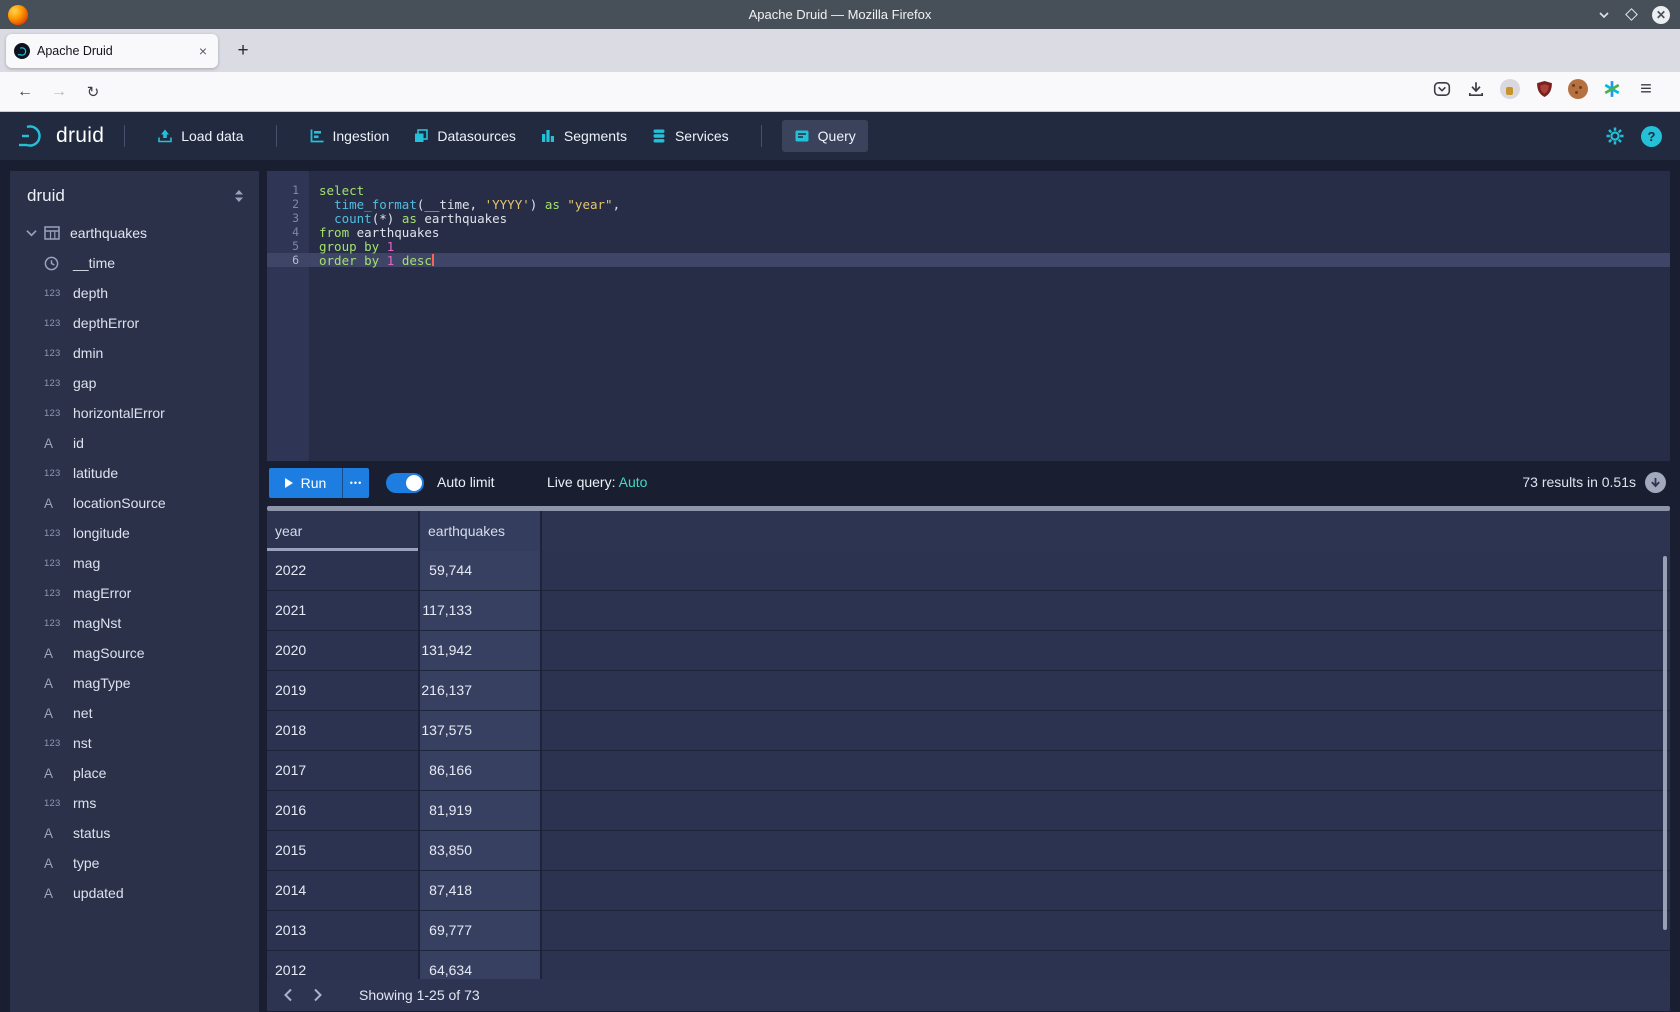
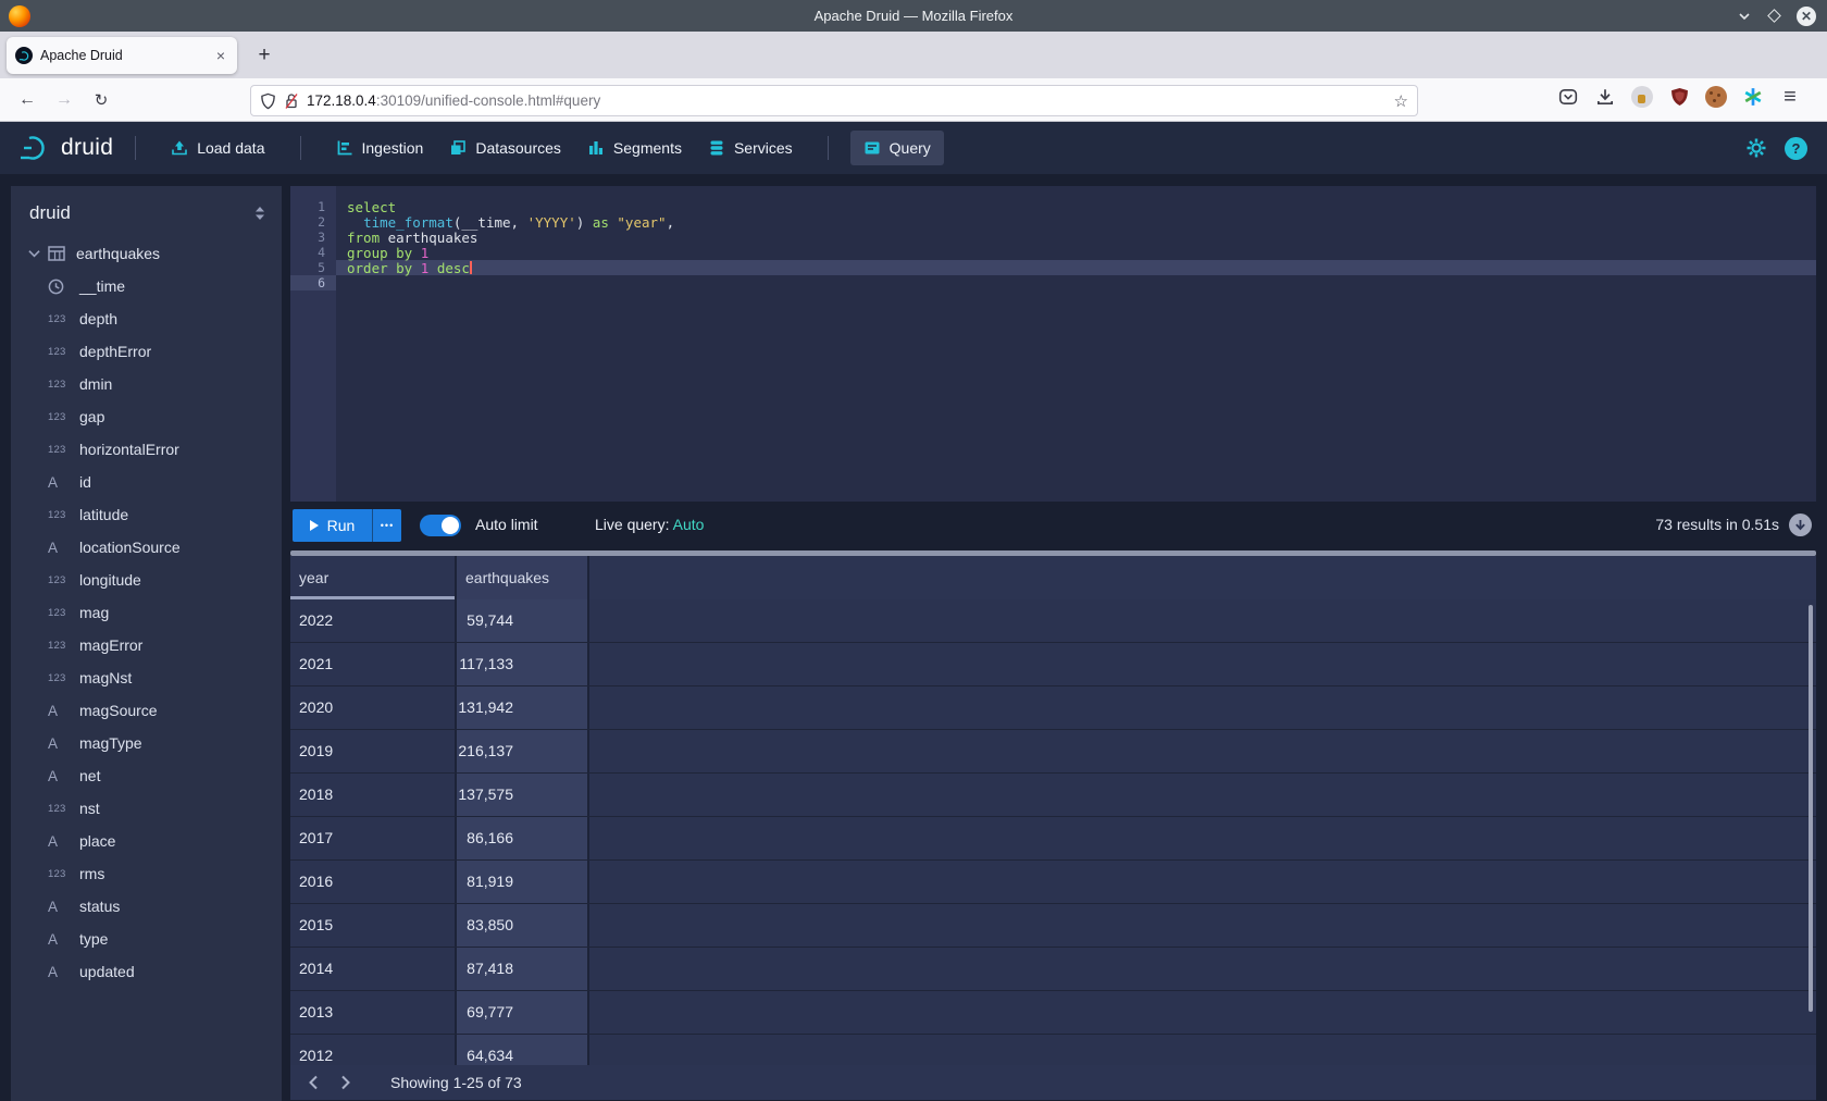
  Apache Druid — Mozilla Firefox
  ✕
  Apache Druid
  ×
  +
  ←
  →
  ↻
+ 172.18.0.4:30109/unified-console.html#query
+ ☆
  ≡
  druid
  Load data
  Ingestion
  Datasources
  Segments
  Services
  Query
  ?
  druid
  earthquakes
  __time
  123
  depth
  123
  depthError
  123
  dmin
  123
  gap
  123
  horizontalError
  A
  id
  123
  latitude
  A
  locationSource
  123
  longitude
  123
  mag
  123
  magError
  123
  magNst
  A
  magSource
  A
  magType
  A
  net
  123
  nst
  A
  place
  123
  rms
  A
  status
  A
  type
  A
  updated
  1
  2
  3
  4
  5
  6
  select
  time_format(__time, 'YYYY') as "year",
- count(*) as earthquakes
  from earthquakes
  group by 1
  order by 1 desc
  Run
  •••
  Auto limit
  Live query: Auto
  73 results in 0.51s
  year
  earthquakes
  2022
  59,744
  2021
  117,133
  2020
  131,942
  2019
  216,137
  2018
  137,575
  2017
  86,166
  2016
  81,919
  2015
  83,850
  2014
  87,418
  2013
  69,777
  2012
  64,634
  Showing 1-25 of 73
